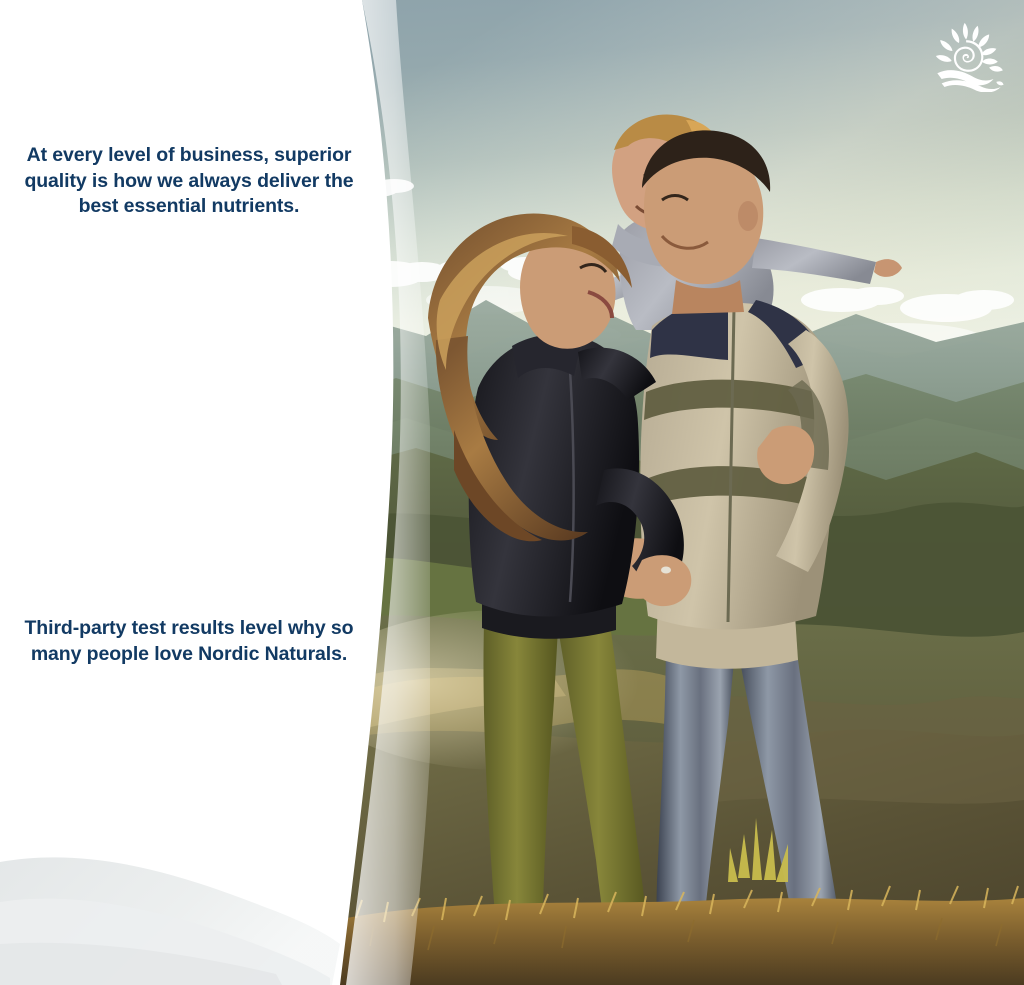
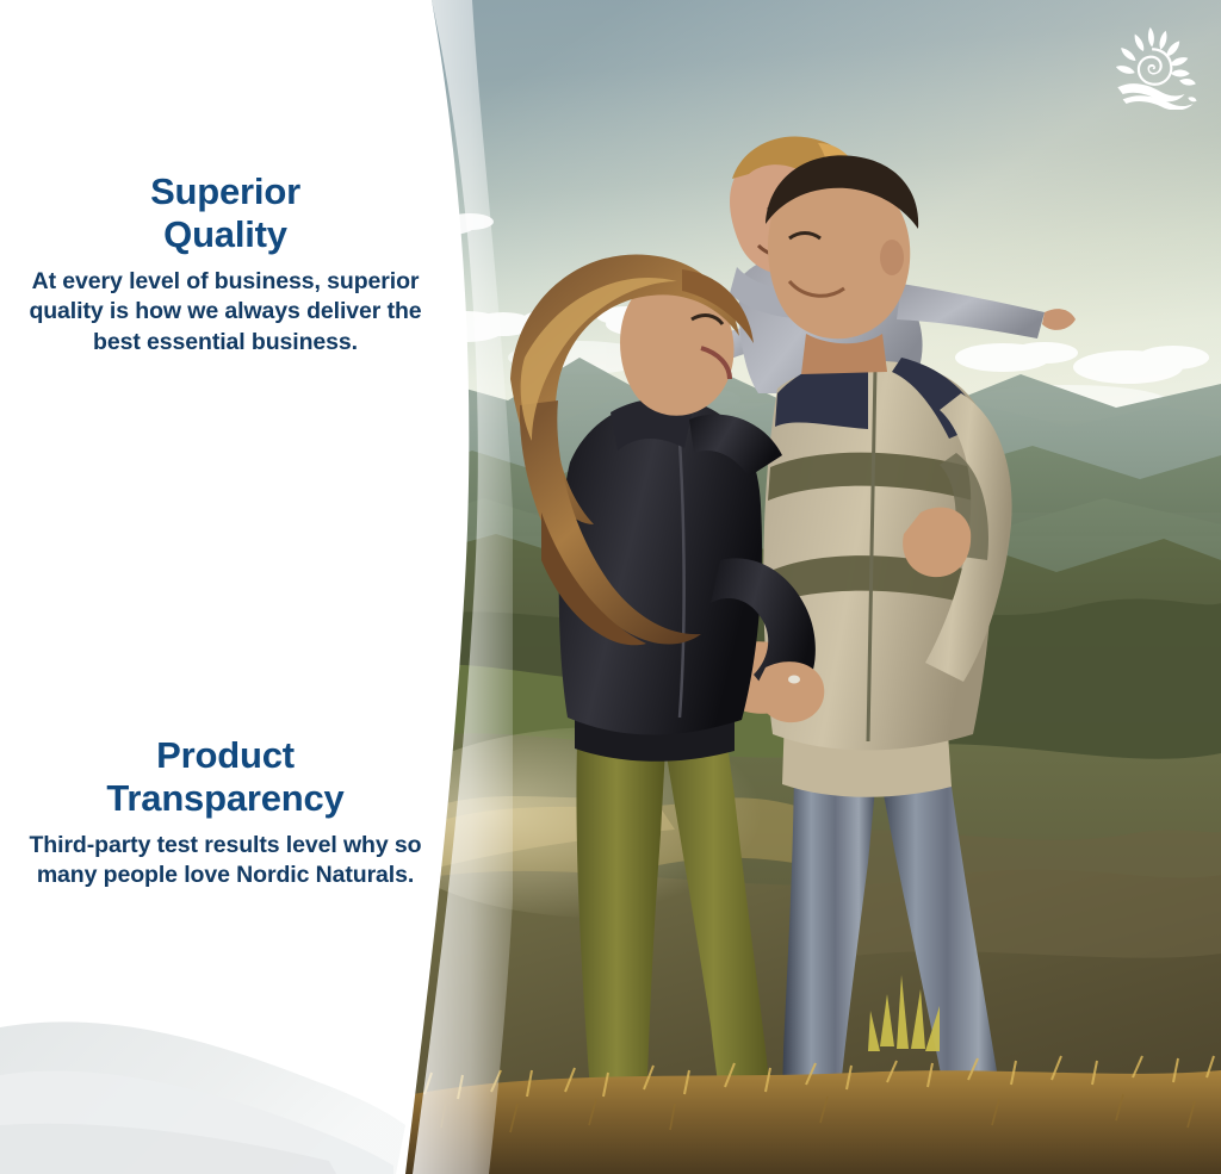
+ Superior
+ Quality
- At every level of business, superior quality is how we always deliver the best essential nutrients.
+ At every level of business, superior quality is how we always deliver the best essential business.
+ Product
+ Transparency
  Third-party test results level why so many people love Nordic Naturals.
